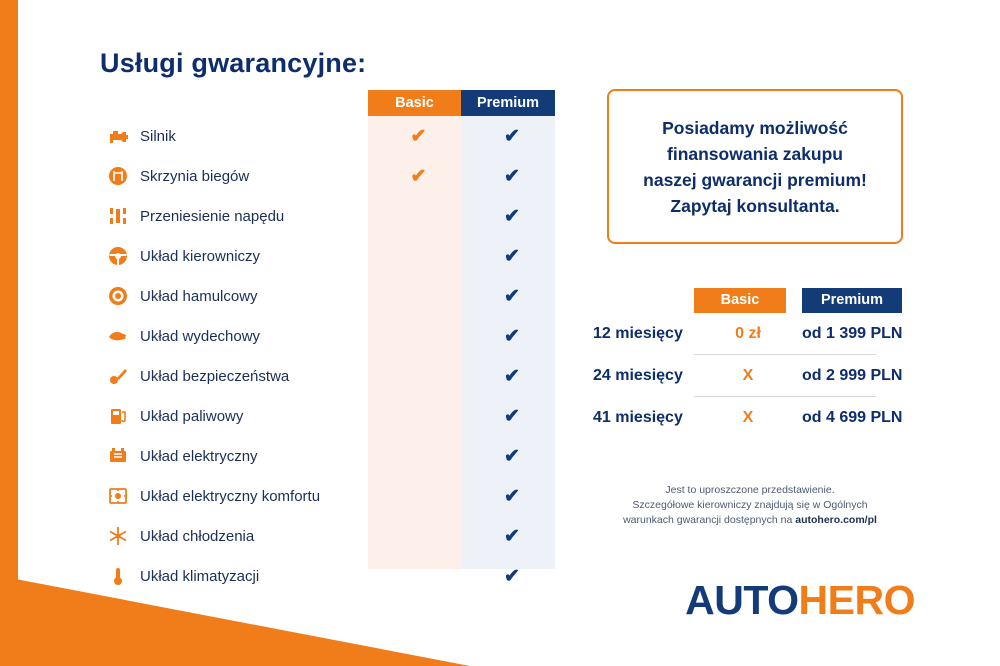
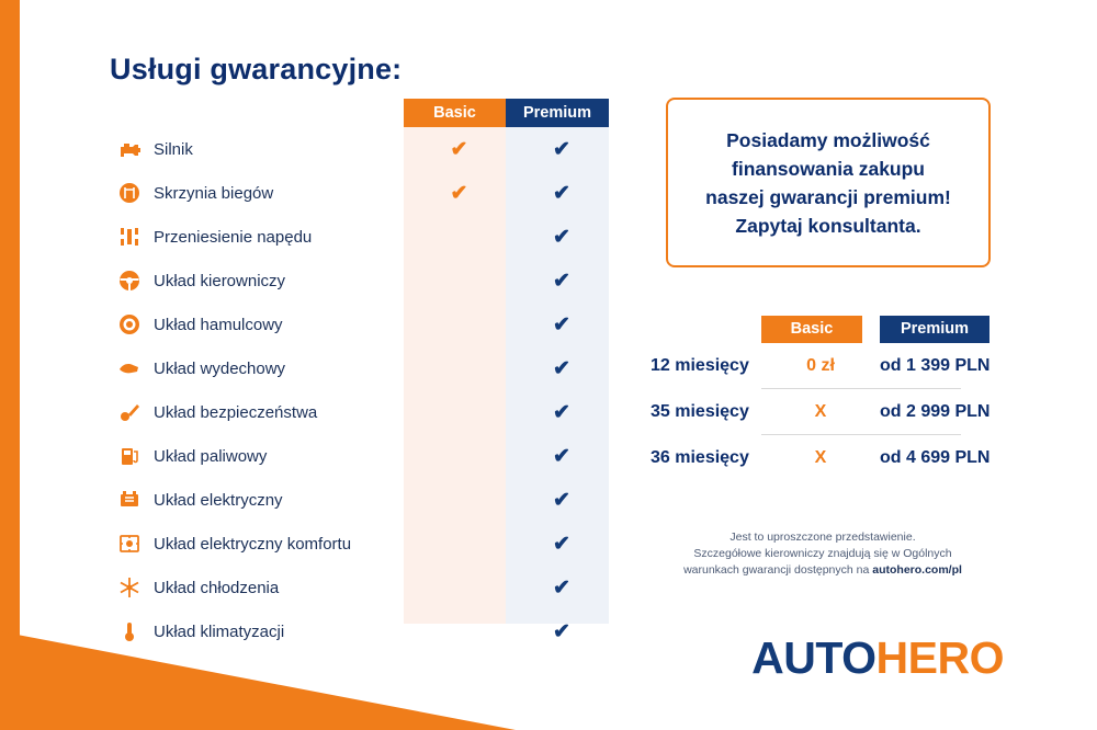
  Usługi gwarancyjne:
  Basic
  Premium
  Silnik
  ✔
  ✔
  Skrzynia biegów
  ✔
  ✔
  Przeniesienie napędu
  ✔
  Układ kierowniczy
  ✔
  Układ hamulcowy
  ✔
  Układ wydechowy
  ✔
  Układ bezpieczeństwa
  ✔
  Układ paliwowy
  ✔
  Układ elektryczny
  ✔
  Układ elektryczny komfortu
  ✔
  Układ chłodzenia
  ✔
  Układ klimatyzacji
  ✔
  Posiadamy możliwość
  finansowania zakupu
  naszej gwarancji premium!
  Zapytaj konsultanta.
  Basic
  Premium
  12 miesięcy
  0 zł
  od 1 399 PLN
- 24 miesięcy
+ 35 miesięcy
  X
  od 2 999 PLN
- 41 miesięcy
+ 36 miesięcy
  X
  od 4 699 PLN
  Jest to uproszczone przedstawienie.
  Szczegółowe kierowniczy znajdują się w Ogólnych
  warunkach gwarancji dostępnych na autohero.com/pl
  AUTOHERO
